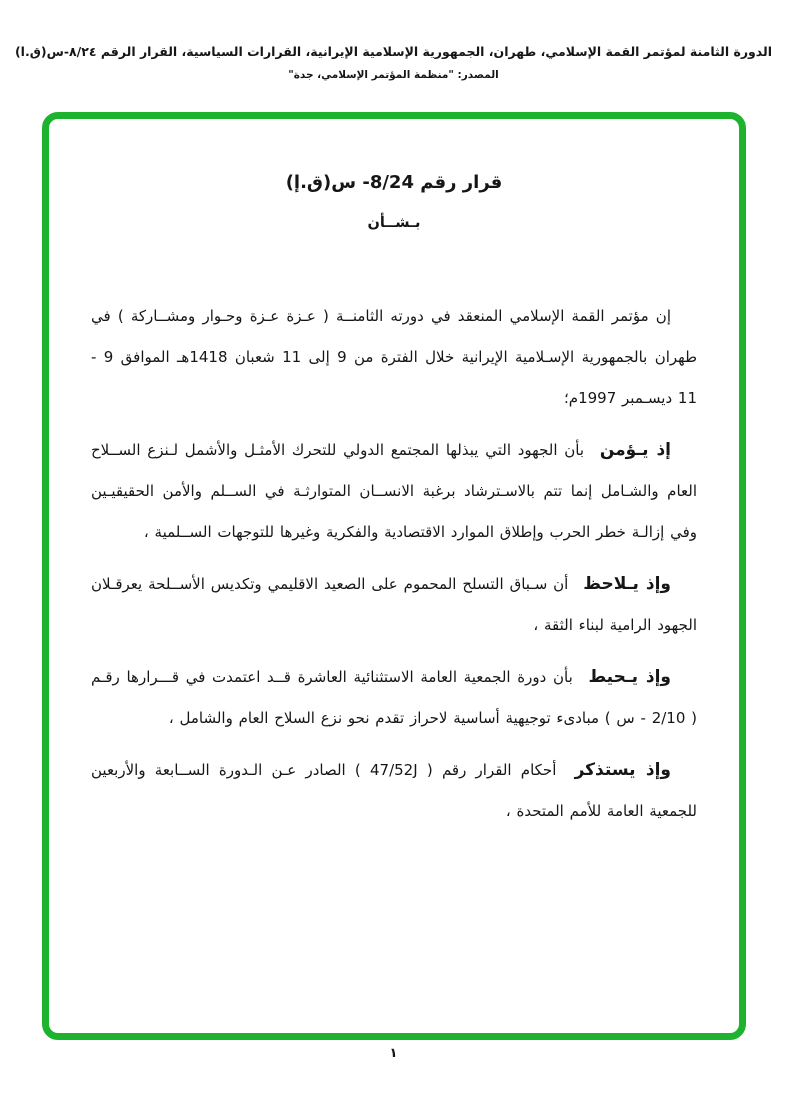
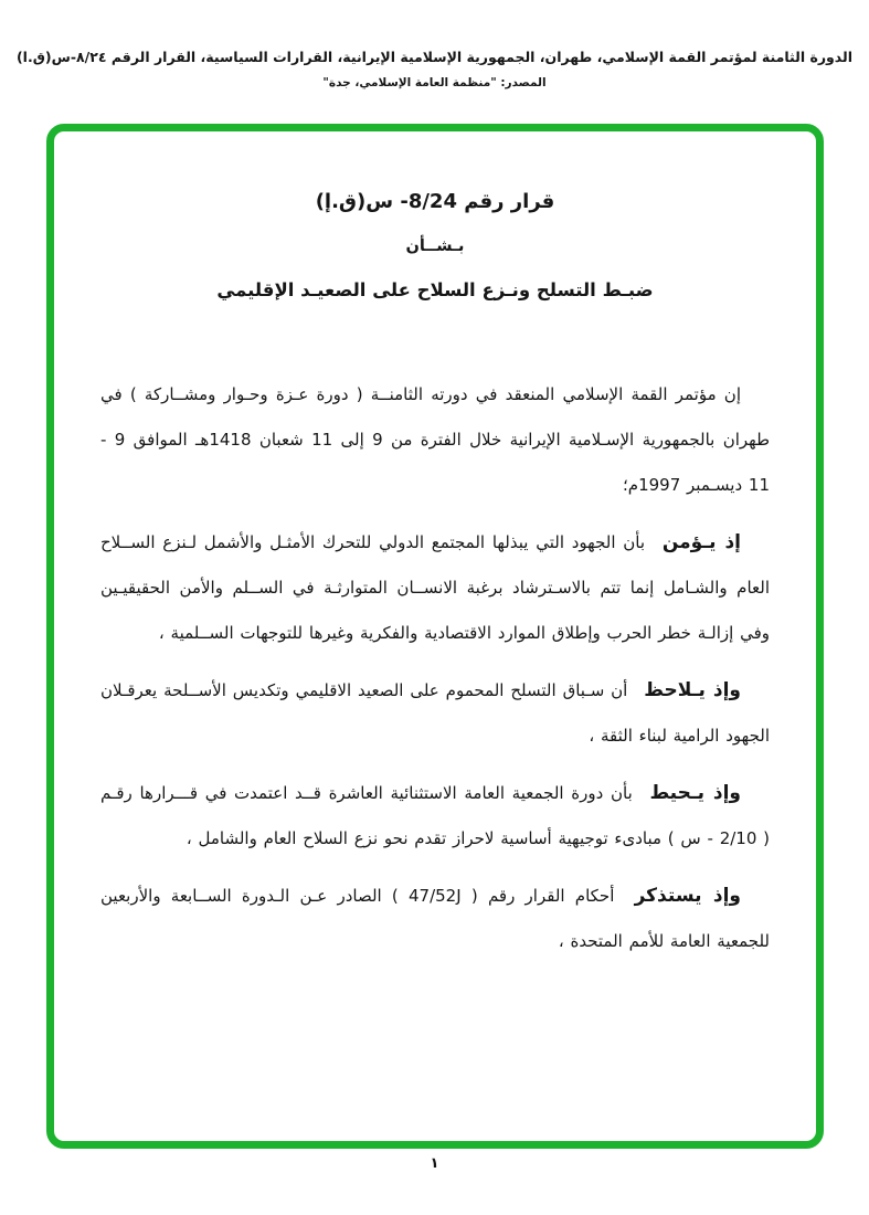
  الدورة الثامنة لمؤتمر القمة الإسلامي، طهران، الجمهورية الإسلامية الإيرانية، القرارات السياسية، القرار الرقم ٨/٢٤-س(ق.ا)
- المصدر: "منظمة المؤتمر الإسلامي، جدة"
+ المصدر: "منظمة العامة الإسلامي، جدة"
  قرار رقم 8/24- س(ق.إ)
  بـشــأن
+ ضبـط التسلح ونـزع السلاح على الصعيـد الإقليمي
- إن مؤتمر القمة الإسلامي المنعقد في دورته الثامنــة ( عـزة عـزة وحـوار ومشــاركة ) في طهران بالجمهورية الإسـلامية الإيرانية خلال الفترة من 9 إلى 11 شعبان 1418هـ الموافق 9 - 11 ديسـمبر 1997م؛
+ إن مؤتمر القمة الإسلامي المنعقد في دورته الثامنــة ( دورة عـزة وحـوار ومشــاركة ) في طهران بالجمهورية الإسـلامية الإيرانية خلال الفترة من 9 إلى 11 شعبان 1418هـ الموافق 9 - 11 ديسـمبر 1997م؛
  إذ يـؤمن بأن الجهود التي يبذلها المجتمع الدولي للتحرك الأمثـل والأشمل لـنزع الســلاح العام والشـامل إنما تتم بالاسـترشاد برغبة الانســان المتوارثـة في الســلم والأمن الحقيقيـين وفي إزالـة خطر الحرب وإطلاق الموارد الاقتصادية والفكرية وغيرها للتوجهات الســلمية ،
  وإذ يـلاحظ أن سـباق التسلح المحموم على الصعيد الاقليمي وتكديس الأســلحة يعرقـلان الجهود الرامية لبناء الثقة ،
  وإذ يـحيط بأن دورة الجمعية العامة الاستثنائية العاشرة قــد اعتمدت في قـــرارها رقـم ( 2/10 - س ) مبادىء توجيهية أساسية لاحراز تقدم نحو نزع السلاح العام والشامل ،
  وإذ يستذكر أحكام القرار رقم ( 47/52J ) الصادر عـن الـدورة الســابعة والأربعين للجمعية العامة للأمم المتحدة ،
  ١
